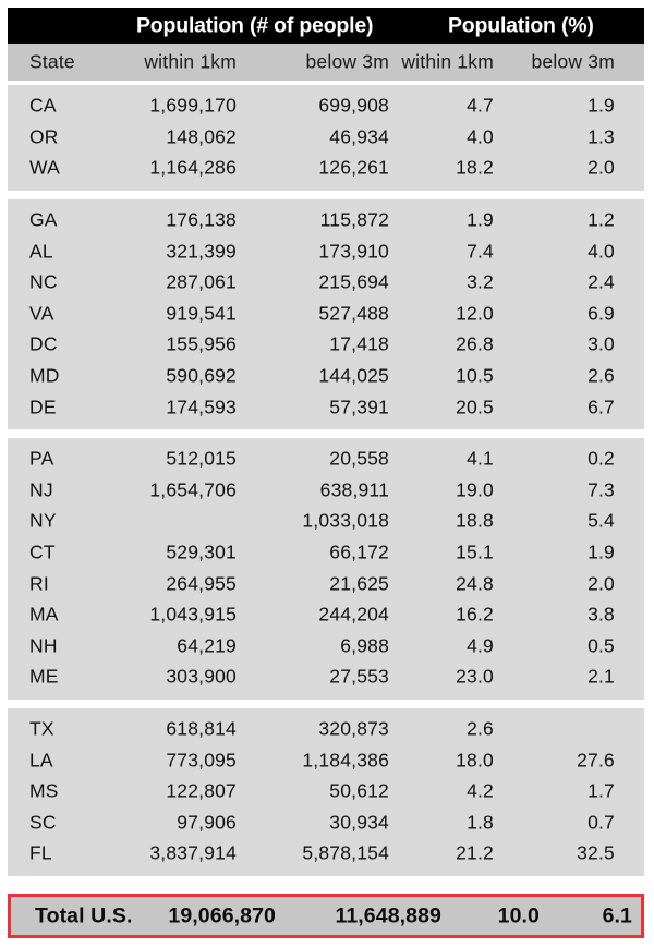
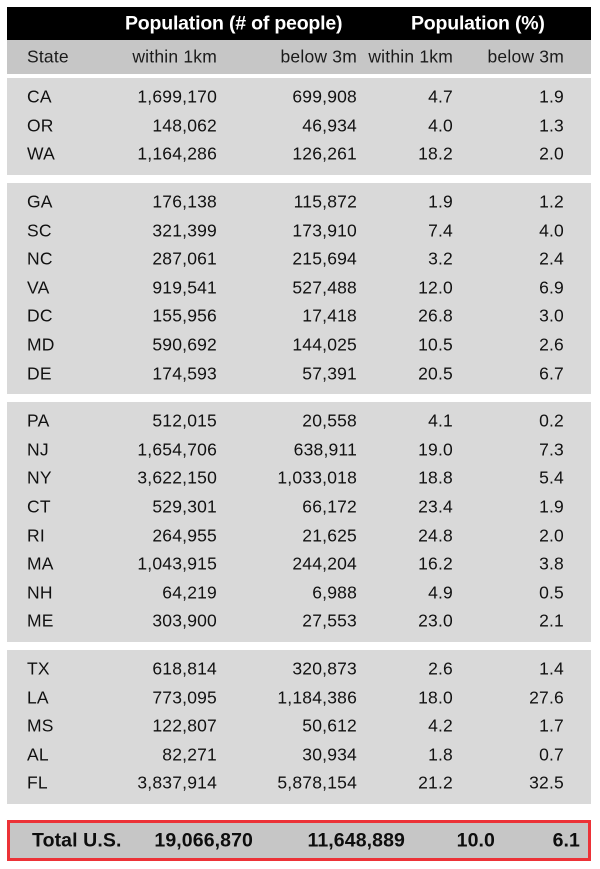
  Population (# of people)
  Population (%)
  State
  within 1km
  below 3m
  within 1km
  below 3m
  CA
  1,699,170
  699,908
  4.7
  1.9
  OR
  148,062
  46,934
  4.0
  1.3
  WA
  1,164,286
  126,261
  18.2
  2.0
  GA
  176,138
  115,872
  1.9
  1.2
- AL
+ SC
  321,399
  173,910
  7.4
  4.0
  NC
  287,061
  215,694
  3.2
  2.4
  VA
  919,541
  527,488
  12.0
  6.9
  DC
  155,956
  17,418
  26.8
  3.0
  MD
  590,692
  144,025
  10.5
  2.6
  DE
  174,593
  57,391
  20.5
  6.7
  PA
  512,015
  20,558
  4.1
  0.2
  NJ
  1,654,706
  638,911
  19.0
  7.3
  NY
+ 3,622,150
  1,033,018
  18.8
  5.4
  CT
  529,301
  66,172
- 15.1
+ 23.4
  1.9
  RI
  264,955
  21,625
  24.8
  2.0
  MA
  1,043,915
  244,204
  16.2
  3.8
  NH
  64,219
  6,988
  4.9
  0.5
  ME
  303,900
  27,553
  23.0
  2.1
  TX
  618,814
  320,873
  2.6
+ 1.4
  LA
  773,095
  1,184,386
  18.0
  27.6
  MS
  122,807
  50,612
  4.2
  1.7
- SC
+ AL
- 97,906
+ 82,271
  30,934
  1.8
  0.7
  FL
  3,837,914
  5,878,154
  21.2
  32.5
  Total U.S.
  19,066,870
  11,648,889
  10.0
  6.1
